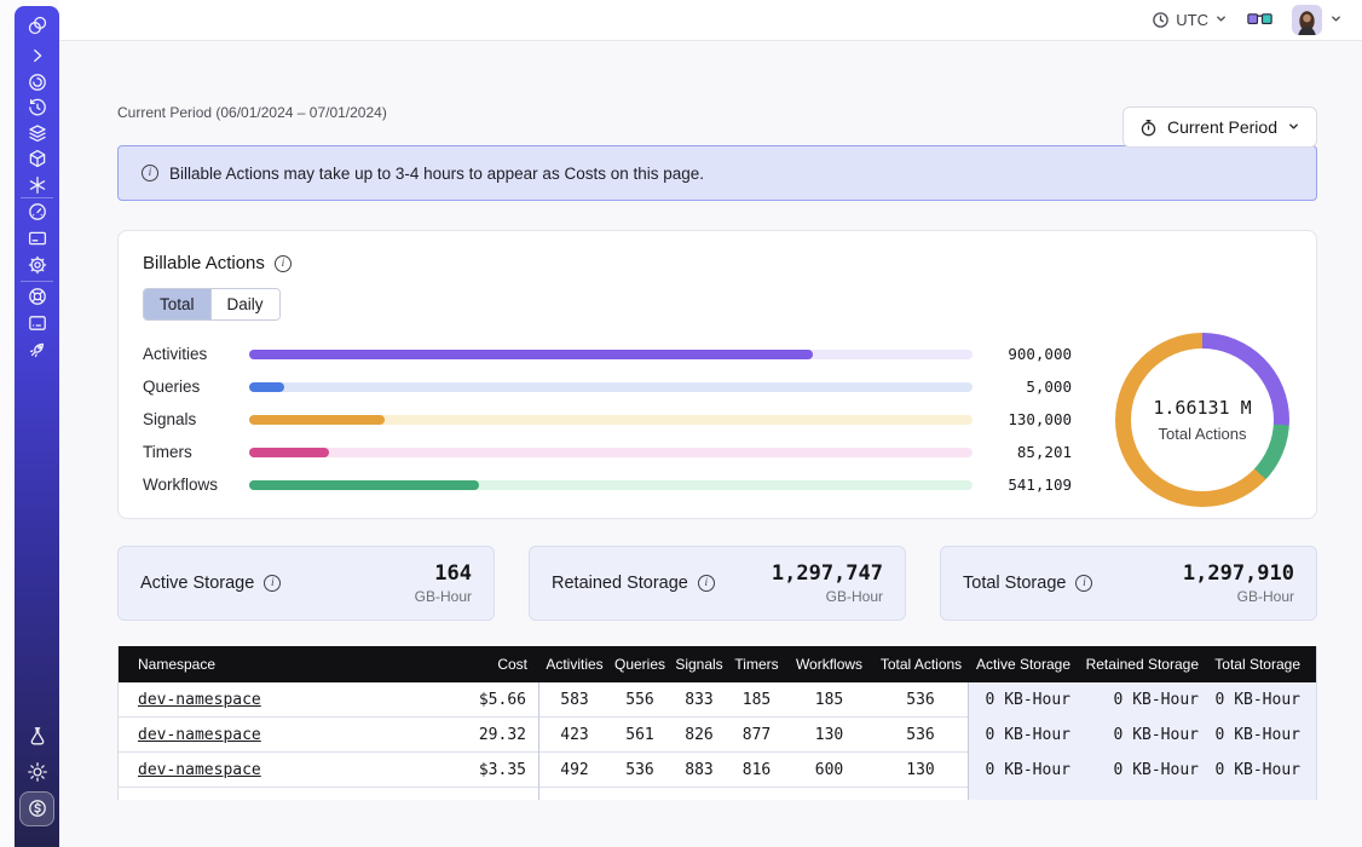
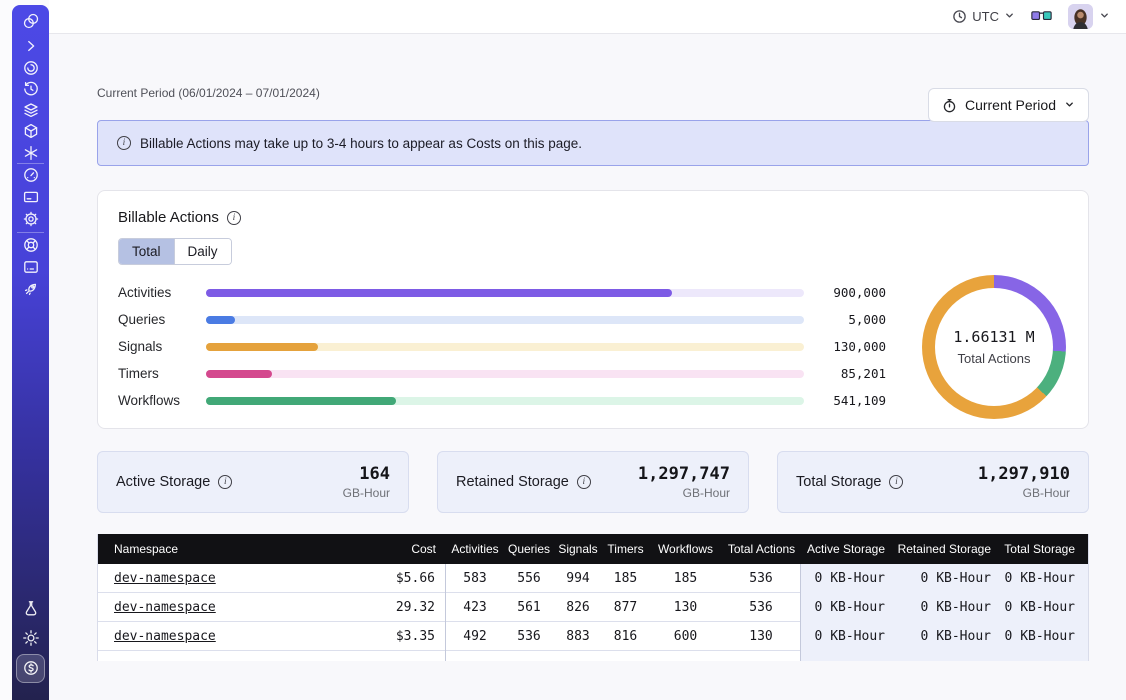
  UTC
  Current Period (06/01/2024 – 07/01/2024)
  Current Period
  Billable Actions may take up to 3-4 hours to appear as Costs on this page.
  Billable Actions
  Total
  Daily
  Activities
  900,000
  Queries
  5,000
  Signals
  130,000
  Timers
  85,201
  Workflows
  541,109
  1.66131 M
  Total Actions
  Active Storage
  164
  GB-Hour
  Retained Storage
  1,297,747
  GB-Hour
  Total Storage
  1,297,910
  GB-Hour
  Namespace
  Cost
  Activities
  Queries
  Signals
  Timers
  Workflows
  Total Actions
  Active Storage
  Retained Storage
  Total Storage
  dev-namespace
  $5.66
  583
  556
- 833
+ 994
  185
  185
  536
  0 KB-Hour
  0 KB-Hour
  0 KB-Hour
  dev-namespace
  29.32
  423
  561
  826
  877
  130
  536
  0 KB-Hour
  0 KB-Hour
  0 KB-Hour
  dev-namespace
  $3.35
  492
  536
  883
  816
  600
  130
  0 KB-Hour
  0 KB-Hour
  0 KB-Hour
